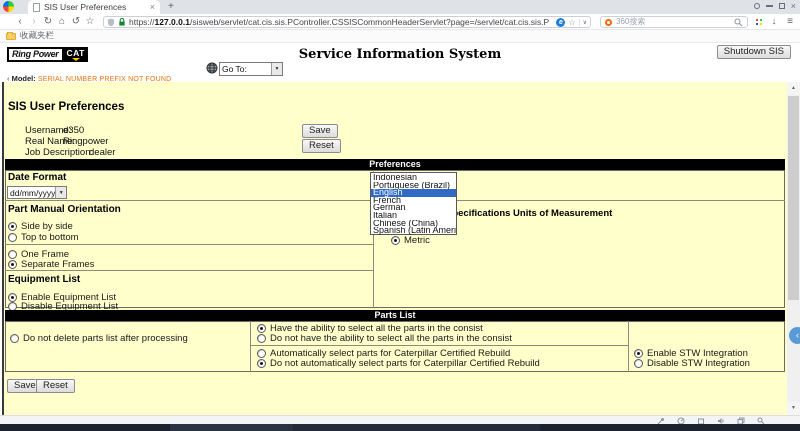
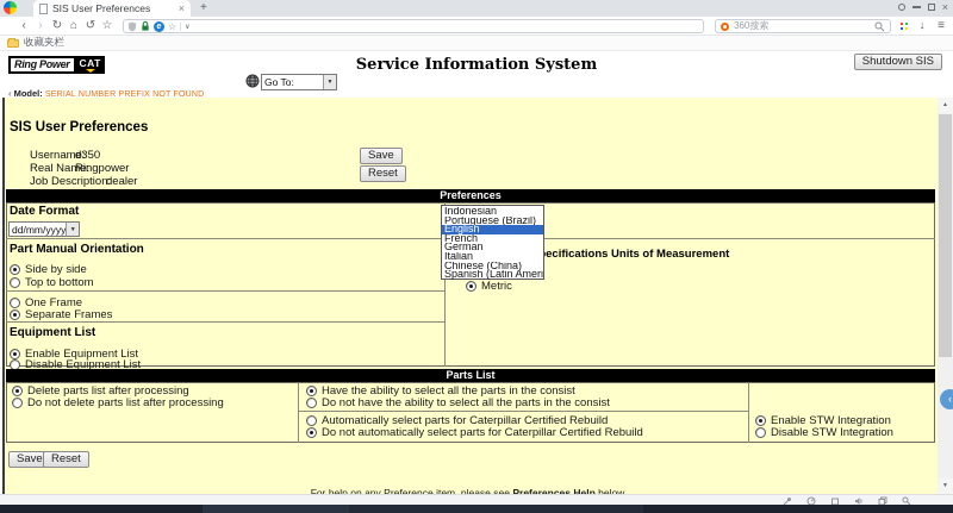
  SIS User Preferences
  ×
  +
  ×
  ‹
  ›
  ↻
  ⌂
  ↺
  ☆
- https://127.0.0.1/sisweb/servlet/cat.cis.sis.PController.CSSISCommonHeaderServlet?page=/servlet/cat.cis.sis.P
  ☆
  360搜索
  ↓
  ≡
  收藏夹栏
  Ring Power
  CAT
  Service Information System
  Shutdown SIS
  Go To:
  SIS User Preferences
  Username:
  d350
  Real Name:
  Ringpower
  Job Description:
  dealer
  Save
  Reset
  Preferences
  Date Format
  dd/mm/yyyy
  Part Manual Orientation
  Side by side
  Top to bottom
  One Frame
  Separate Frames
  Equipment List
  Enable Equipment List
  Disable Equipment List
  ecifications Units of Measurement
  Metric
  Indonesian
  Portuguese (Brazil)
  English
  French
  German
  Italian
  Chinese (China)
  Spanish (Latin Ameri
  Parts List
+ Delete parts list after processing
  Do not delete parts list after processing
  Have the ability to select all the parts in the consist
  Do not have the ability to select all the parts in the consist
  Automatically select parts for Caterpillar Certified Rebuild
  Do not automatically select parts for Caterpillar Certified Rebuild
  Enable STW Integration
  Disable STW Integration
  Save
  Reset
+ For help on any Preference item, please see Preferences Help below.
  ‹
